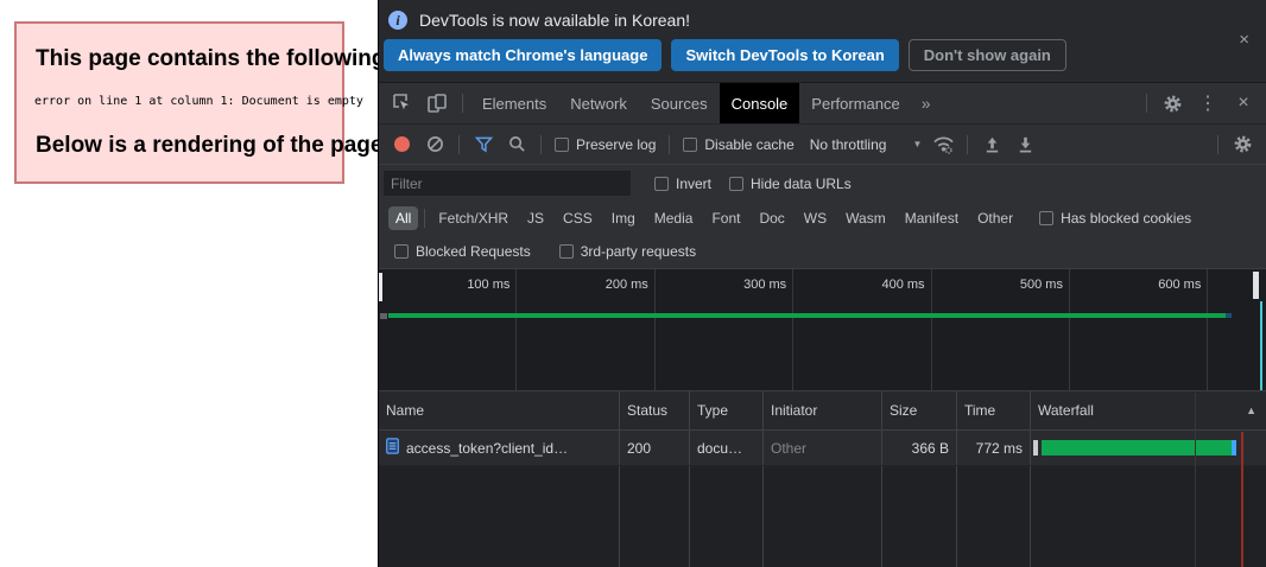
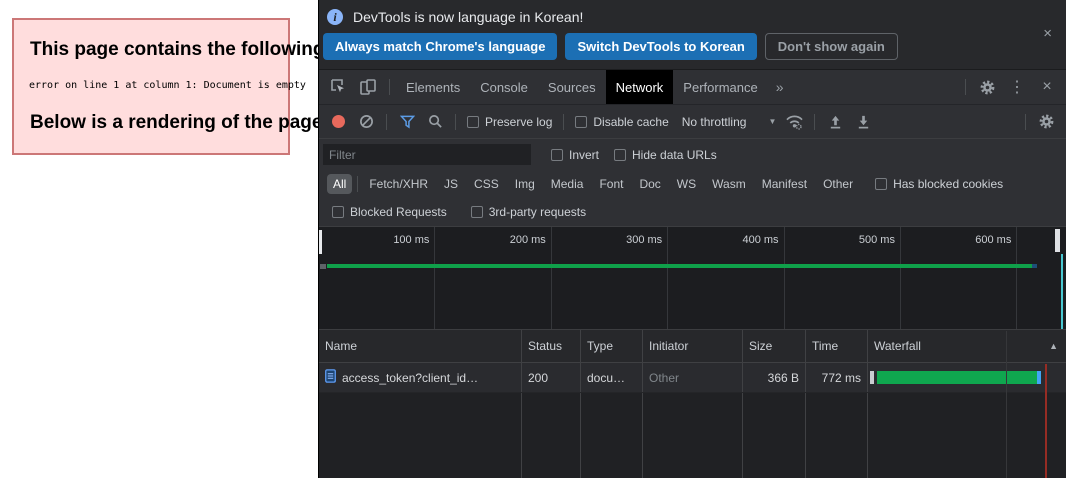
  This page contains the followin
  error on line 1 at column 1: Document is empty
  i
- DevTools is now available in Korean!
+ DevTools is now language in Korean!
  Always match Chrome's language
  Switch DevTools to Korean
  Don't show again
  ×
  Elements
- Network
+ Console
  Sources
- Console
+ Network
  Performance
  »
  ⋮
  ×
  Preserve log
  Disable cache
  No throttling
  ▼
  Filter
  Invert
  Hide data URLs
  All
  Fetch/XHR
  JS
  CSS
  Img
  Media
  Font
  Doc
  WS
  Wasm
  Manifest
  Other
  Has blocked cookies
  Blocked Requests
  3rd-party requests
  100 ms
  200 ms
  300 ms
  400 ms
  500 ms
  600 ms
  Name
  Status
  Type
  Initiator
  Size
  Time
  Waterfall
  ▲
  access_token?client_id…
  200
  docu…
  Other
  366 B
  772 ms
